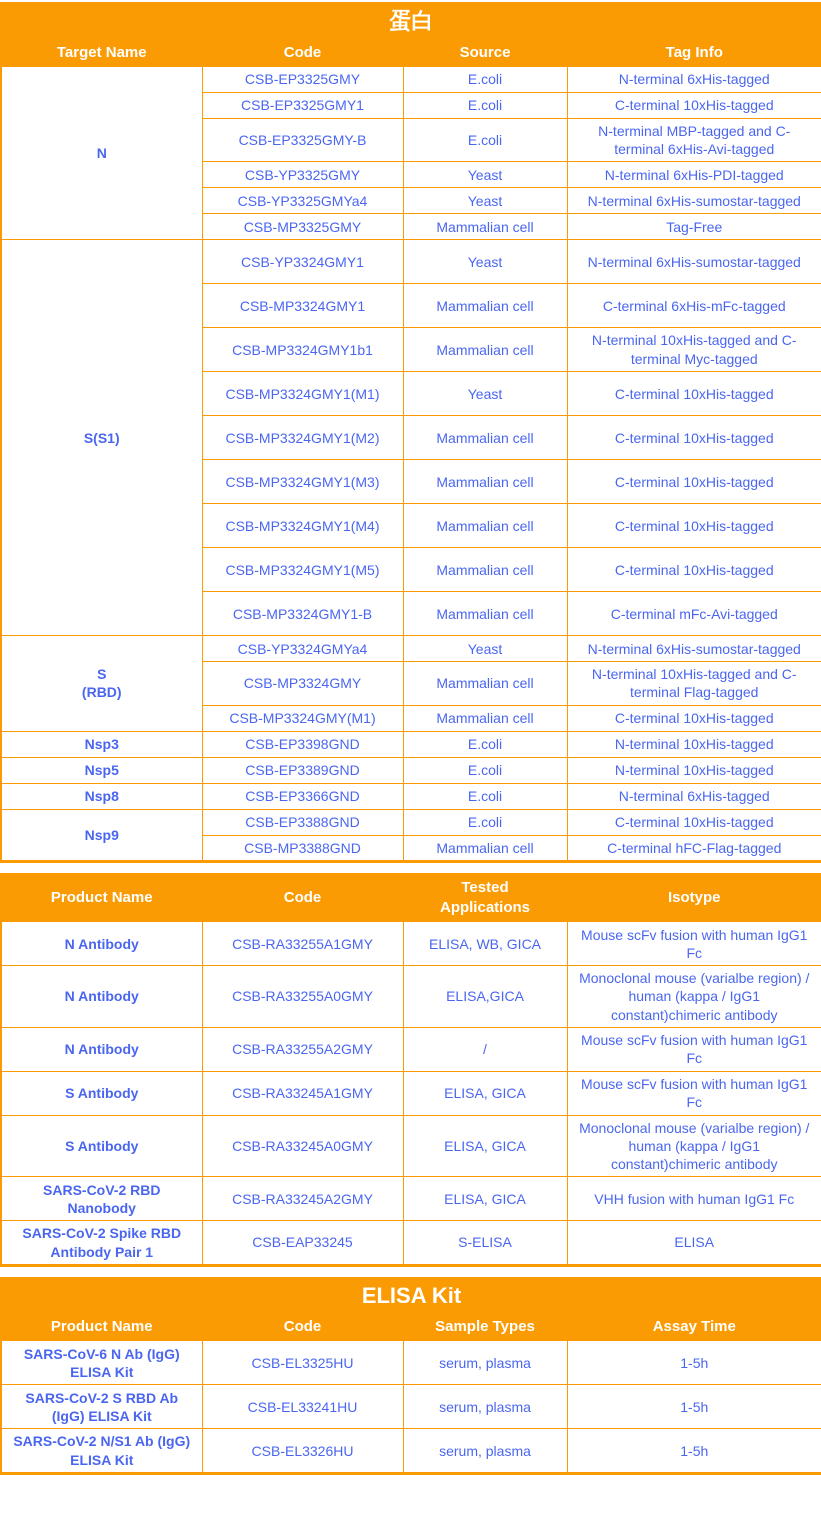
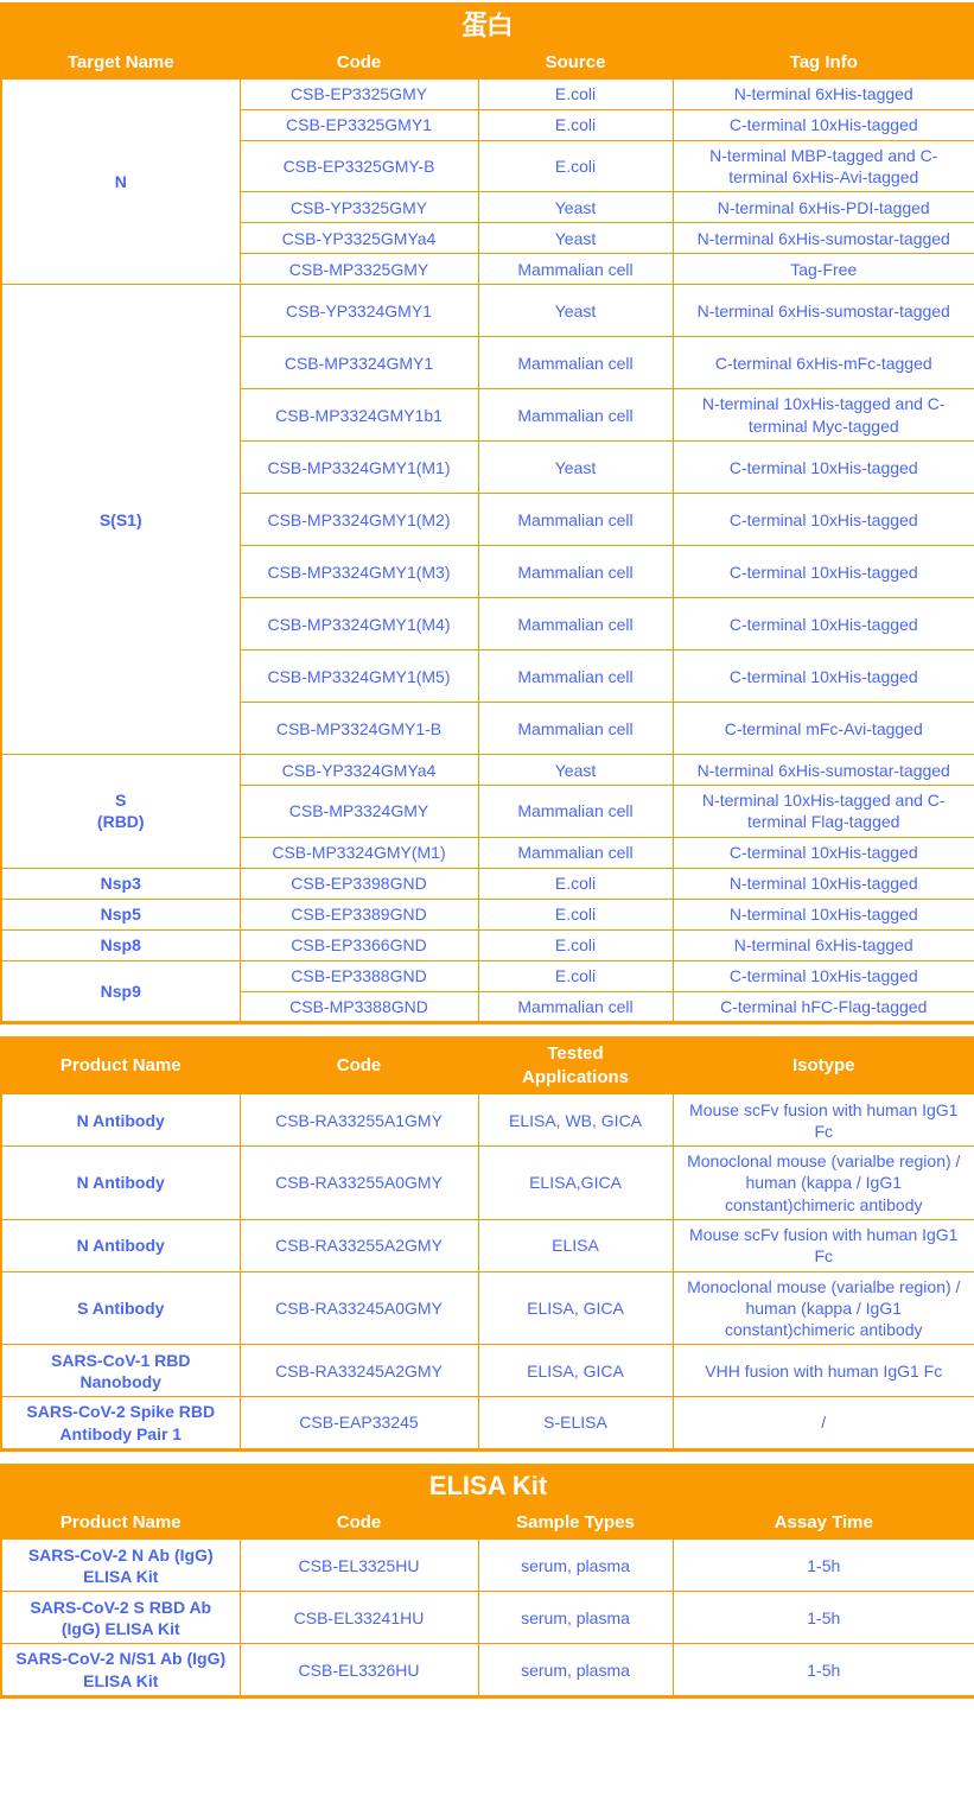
  蛋白
  Target Name	Code	Source	Tag Info
  N	CSB-EP3325GMY	E.coli	N-terminal 6xHis-tagged
  CSB-EP3325GMY1	E.coli	C-terminal 10xHis-tagged
  CSB-EP3325GMY-B	E.coli	N-terminal MBP-tagged and C-terminal 6xHis-Avi-tagged
  CSB-YP3325GMY	Yeast	N-terminal 6xHis-PDI-tagged
  CSB-YP3325GMYa4	Yeast	N-terminal 6xHis-sumostar-tagged
  CSB-MP3325GMY	Mammalian cell	Tag-Free
  S(S1)	CSB-YP3324GMY1	Yeast	N-terminal 6xHis-sumostar-tagged
  CSB-MP3324GMY1	Mammalian cell	C-terminal 6xHis-mFc-tagged
  CSB-MP3324GMY1b1	Mammalian cell	N-terminal 10xHis-tagged and C-terminal Myc-tagged
  CSB-MP3324GMY1(M1)	Yeast	C-terminal 10xHis-tagged
  CSB-MP3324GMY1(M2)	Mammalian cell	C-terminal 10xHis-tagged
  CSB-MP3324GMY1(M3)	Mammalian cell	C-terminal 10xHis-tagged
  CSB-MP3324GMY1(M4)	Mammalian cell	C-terminal 10xHis-tagged
  CSB-MP3324GMY1(M5)	Mammalian cell	C-terminal 10xHis-tagged
  CSB-MP3324GMY1-B	Mammalian cell	C-terminal mFc-Avi-tagged
  S (RBD)	CSB-YP3324GMYa4	Yeast	N-terminal 6xHis-sumostar-tagged
  CSB-MP3324GMY	Mammalian cell	N-terminal 10xHis-tagged and C-terminal Flag-tagged
  CSB-MP3324GMY(M1)	Mammalian cell	C-terminal 10xHis-tagged
  Nsp3	CSB-EP3398GND	E.coli	N-terminal 10xHis-tagged
  Nsp5	CSB-EP3389GND	E.coli	N-terminal 10xHis-tagged
  Nsp8	CSB-EP3366GND	E.coli	N-terminal 6xHis-tagged
  Nsp9	CSB-EP3388GND	E.coli	C-terminal 10xHis-tagged
  CSB-MP3388GND	Mammalian cell	C-terminal hFC-Flag-tagged
  Product Name	Code	Tested Applications	Isotype
  N Antibody	CSB-RA33255A1GMY	ELISA, WB, GICA	Mouse scFv fusion with human IgG1 Fc
  N Antibody	CSB-RA33255A0GMY	ELISA,GICA	Monoclonal mouse (varialbe region) / human (kappa / IgG1 constant)chimeric antibody
- N Antibody	CSB-RA33255A2GMY	/	Mouse scFv fusion with human IgG1 Fc
+ N Antibody	CSB-RA33255A2GMY	ELISA	Mouse scFv fusion with human IgG1 Fc
- S Antibody	CSB-RA33245A1GMY	ELISA, GICA	Mouse scFv fusion with human IgG1 Fc
  S Antibody	CSB-RA33245A0GMY	ELISA, GICA	Monoclonal mouse (varialbe region) / human (kappa / IgG1 constant)chimeric antibody
- SARS-CoV-2 RBD Nanobody	CSB-RA33245A2GMY	ELISA, GICA	VHH fusion with human IgG1 Fc
+ SARS-CoV-1 RBD Nanobody	CSB-RA33245A2GMY	ELISA, GICA	VHH fusion with human IgG1 Fc
- SARS-CoV-2 Spike RBD Antibody Pair 1	CSB-EAP33245	S-ELISA	ELISA
+ SARS-CoV-2 Spike RBD Antibody Pair 1	CSB-EAP33245	S-ELISA	/
  ELISA Kit
  Product Name	Code	Sample Types	Assay Time
- SARS-CoV-6 N Ab (IgG) ELISA Kit	CSB-EL3325HU	serum, plasma	1-5h
+ SARS-CoV-2 N Ab (IgG) ELISA Kit	CSB-EL3325HU	serum, plasma	1-5h
  SARS-CoV-2 S RBD Ab (IgG) ELISA Kit	CSB-EL33241HU	serum, plasma	1-5h
  SARS-CoV-2 N/S1 Ab (IgG) ELISA Kit	CSB-EL3326HU	serum, plasma	1-5h
